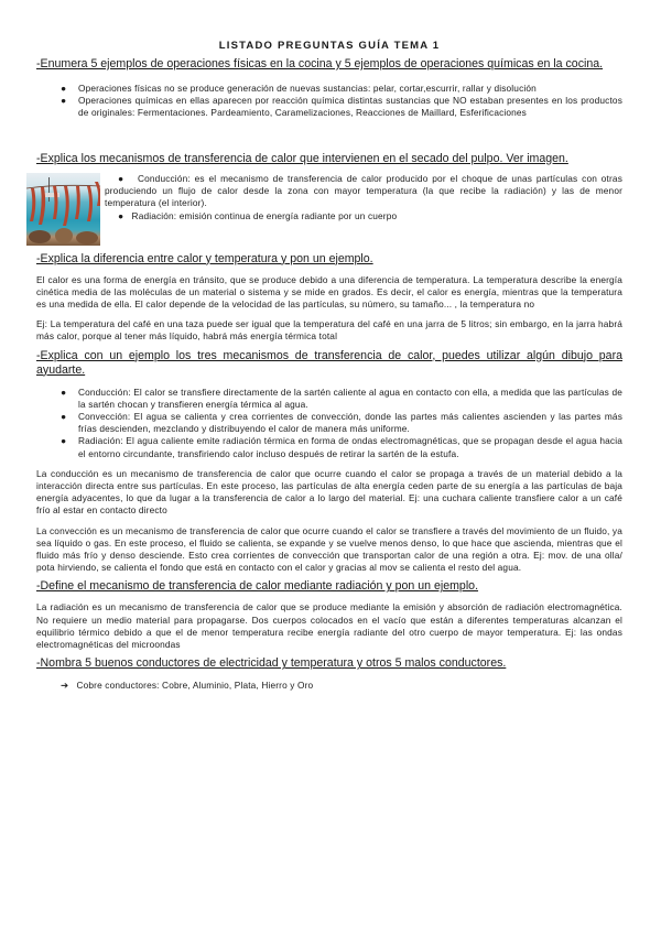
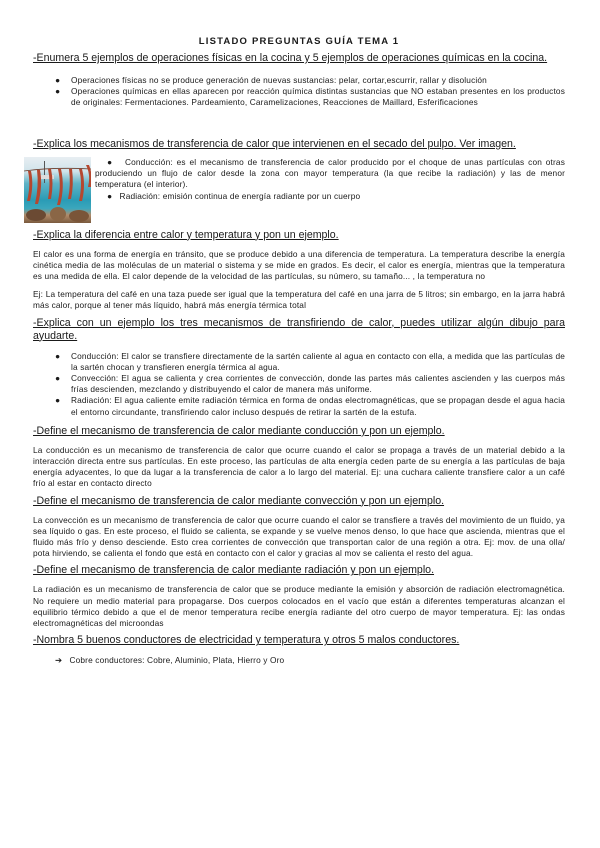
  LISTADO PREGUNTAS GUÍA TEMA 1
  -Enumera 5 ejemplos de operaciones físicas en la cocina y 5 ejemplos de operaciones químicas en la cocina.
  ●
  Operaciones físicas no se produce generación de nuevas sustancias: pelar, cortar,escurrir, rallar y disolución
  ●
  Operaciones químicas en ellas aparecen por reacción química distintas sustancias que NO estaban presentes en los productos de originales: Fermentaciones. Pardeamiento, Caramelizaciones, Reacciones de Maillard, Esferificaciones
  -Explica los mecanismos de transferencia de calor que intervienen en el secado del pulpo. Ver imagen.
  ● Conducción: es el mecanismo de transferencia de calor producido por el choque de unas partículas con otras produciendo un flujo de calor desde la zona con mayor temperatura (la que recibe la radiación) y las de menor temperatura (el interior).
  ● Radiación: emisión continua de energía radiante por un cuerpo
  -Explica la diferencia entre calor y temperatura y pon un ejemplo.
  El calor es una forma de energía en tránsito, que se produce debido a una diferencia de temperatura. La temperatura describe la energía cinética media de las moléculas de un material o sistema y se mide en grados. Es decir, el calor es energía, mientras que la temperatura es una medida de ella. El calor depende de la velocidad de las partículas, su número, su tamaño... , la temperatura no
  Ej: La temperatura del café en una taza puede ser igual que la temperatura del café en una jarra de 5 litros; sin embargo, en la jarra habrá más calor, porque al tener más líquido, habrá más energía térmica total
- -Explica con un ejemplo los tres mecanismos de transferencia de calor, puedes utilizar algún dibujo para ayudarte.
+ -Explica con un ejemplo los tres mecanismos de transfiriendo de calor, puedes utilizar algún dibujo para ayudarte.
  ●
  Conducción: El calor se transfiere directamente de la sartén caliente al agua en contacto con ella, a medida que las partículas de la sartén chocan y transfieren energía térmica al agua.
  ●
- Convección: El agua se calienta y crea corrientes de convección, donde las partes más calientes ascienden y las partes más frías descienden, mezclando y distribuyendo el calor de manera más uniforme.
+ Convección: El agua se calienta y crea corrientes de convección, donde las partes más calientes ascienden y las cuerpos más frías descienden, mezclando y distribuyendo el calor de manera más uniforme.
  ●
  Radiación: El agua caliente emite radiación térmica en forma de ondas electromagnéticas, que se propagan desde el agua hacia el entorno circundante, transfiriendo calor incluso después de retirar la sartén de la estufa.
+ -Define el mecanismo de transferencia de calor mediante conducción y pon un ejemplo.
  La conducción es un mecanismo de transferencia de calor que ocurre cuando el calor se propaga a través de un material debido a la interacción directa entre sus partículas. En este proceso, las partículas de alta energía ceden parte de su energía a las partículas de baja energía adyacentes, lo que da lugar a la transferencia de calor a lo largo del material. Ej: una cuchara caliente transfiere calor a un café frío al estar en contacto directo
+ -Define el mecanismo de transferencia de calor mediante convección y pon un ejemplo.
  La convección es un mecanismo de transferencia de calor que ocurre cuando el calor se transfiere a través del movimiento de un fluido, ya sea líquido o gas. En este proceso, el fluido se calienta, se expande y se vuelve menos denso, lo que hace que ascienda, mientras que el fluido más frío y denso desciende. Esto crea corrientes de convección que transportan calor de una región a otra. Ej: mov. de una olla/ pota hirviendo, se calienta el fondo que está en contacto con el calor y gracias al mov se calienta el resto del agua.
  -Define el mecanismo de transferencia de calor mediante radiación y pon un ejemplo.
  La radiación es un mecanismo de transferencia de calor que se produce mediante la emisión y absorción de radiación electromagnética. No requiere un medio material para propagarse. Dos cuerpos colocados en el vacío que están a diferentes temperaturas alcanzan el equilibrio térmico debido a que el de menor temperatura recibe energía radiante del otro cuerpo de mayor temperatura. Ej: las ondas electromagnéticas del microondas
  -Nombra 5 buenos conductores de electricidad y temperatura y otros 5 malos conductores.
  ➔ Cobre conductores: Cobre, Aluminio, Plata, Hierro y Oro
